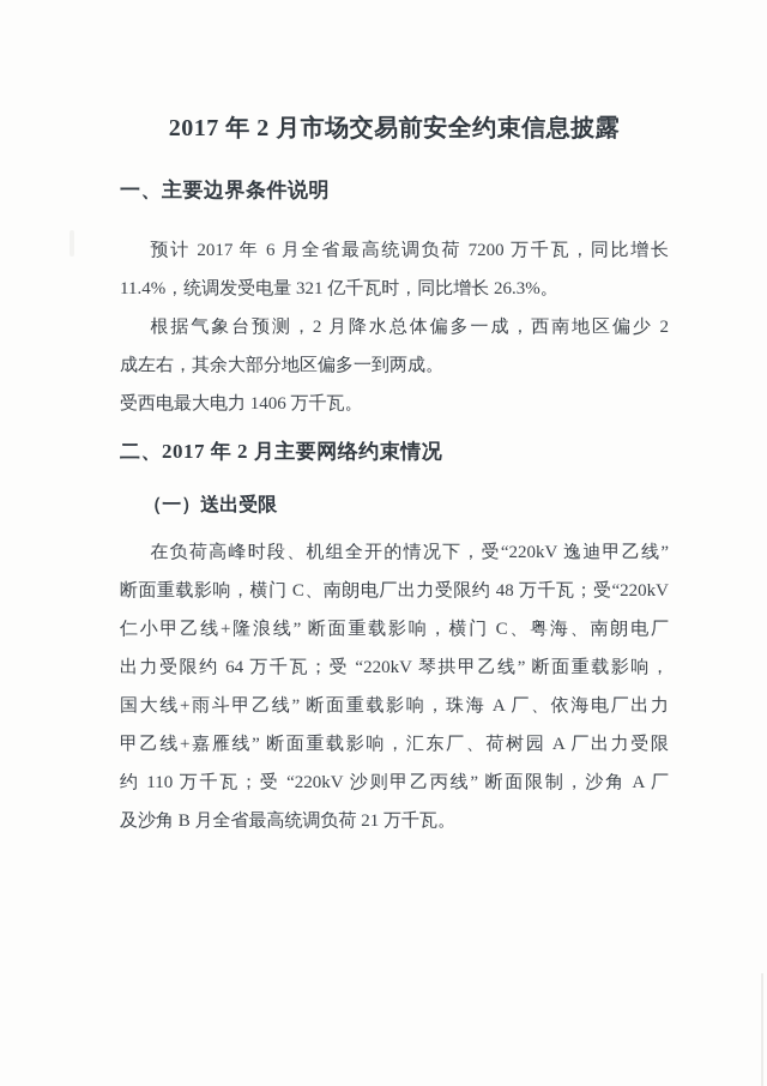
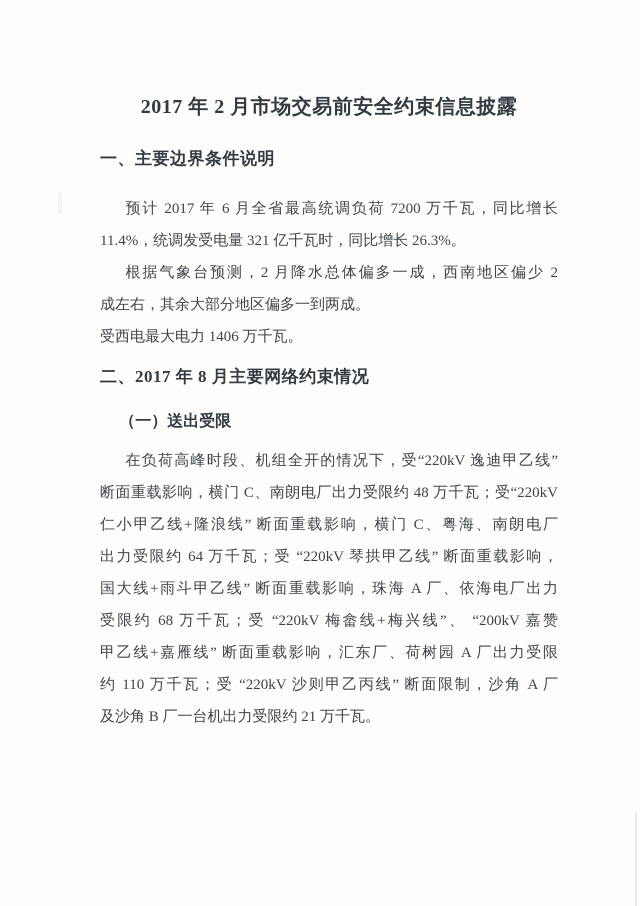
  2017 年 2 月市场交易前安全约束信息披露
  一、主要边界条件说明
  预计 2017 年 6 月全省最高统调负荷 7200 万千瓦，同比增长
  11.4%，统调发受电量 321 亿千瓦时，同比增长 26.3%。
  根据气象台预测，2 月降水总体偏多一成，西南地区偏少 2
  成左右，其余大部分地区偏多一到两成。
  受西电最大电力 1406 万千瓦。
- 二、2017 年 2 月主要网络约束情况
+ 二、2017 年 8 月主要网络约束情况
  （一）送出受限
  在负荷高峰时段、机组全开的情况下，受“220kV 逸迪甲乙线”
  断面重载影响，横门 C、南朗电厂出力受限约 48 万千瓦；受“220kV
  仁小甲乙线+隆浪线” 断面重载影响，横门 C、粤海、南朗电厂
  出力受限约 64 万千瓦；受 “220kV 琴拱甲乙线” 断面重载影响，
  国大线+雨斗甲乙线” 断面重载影响，珠海 A 厂、依海电厂出力
+ 受限约 68 万千瓦；受 “220kV 梅畲线+梅兴线”、 “200kV 嘉赞
  甲乙线+嘉雁线” 断面重载影响，汇东厂、荷树园 A 厂出力受限
  约 110 万千瓦；受 “220kV 沙则甲乙丙线” 断面限制，沙角 A 厂
- 及沙角 B 月全省最高统调负荷 21 万千瓦。
+ 及沙角 B 厂一台机出力受限约 21 万千瓦。
